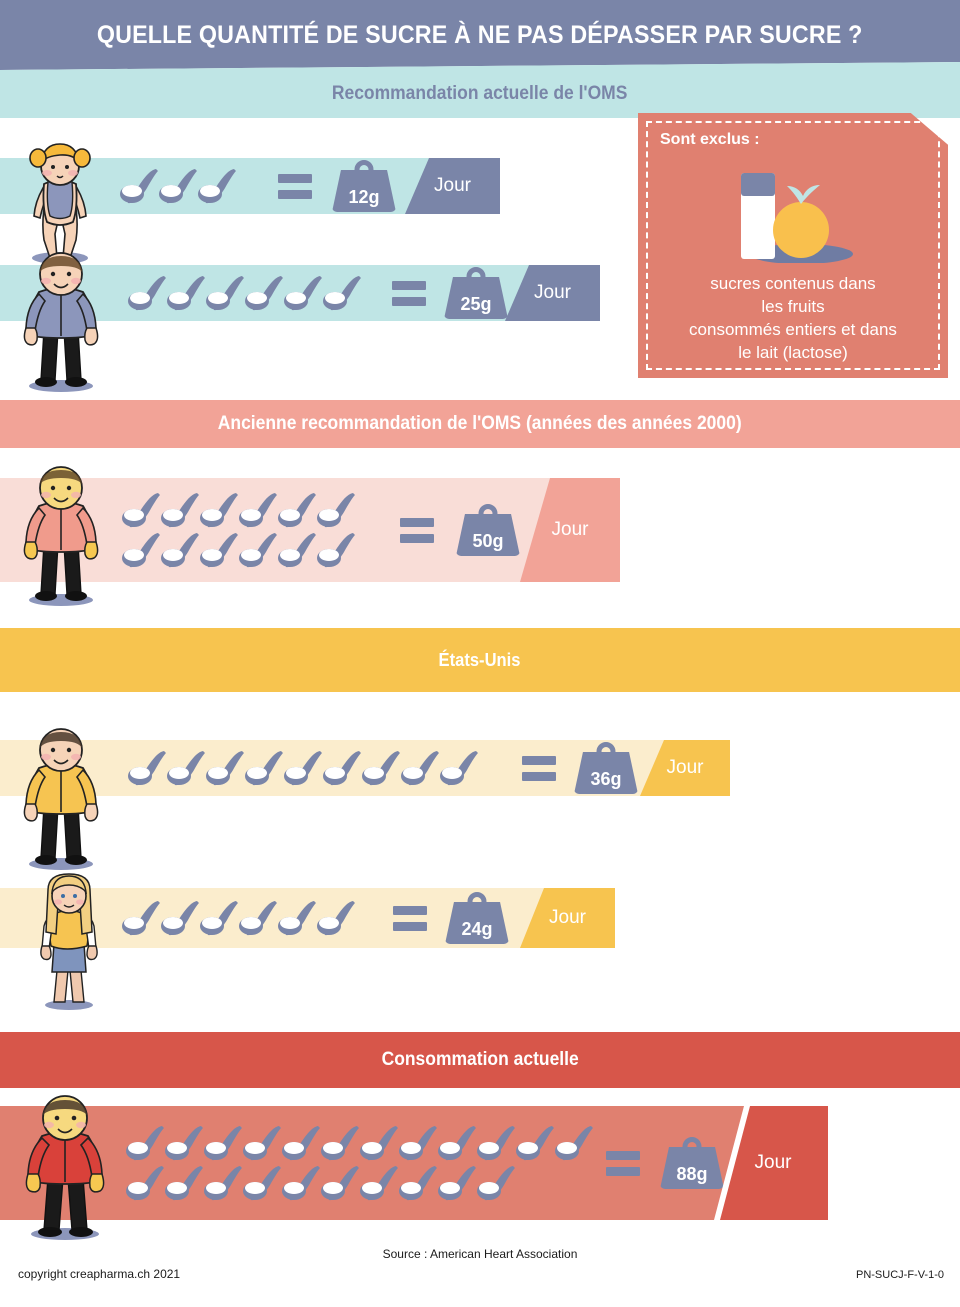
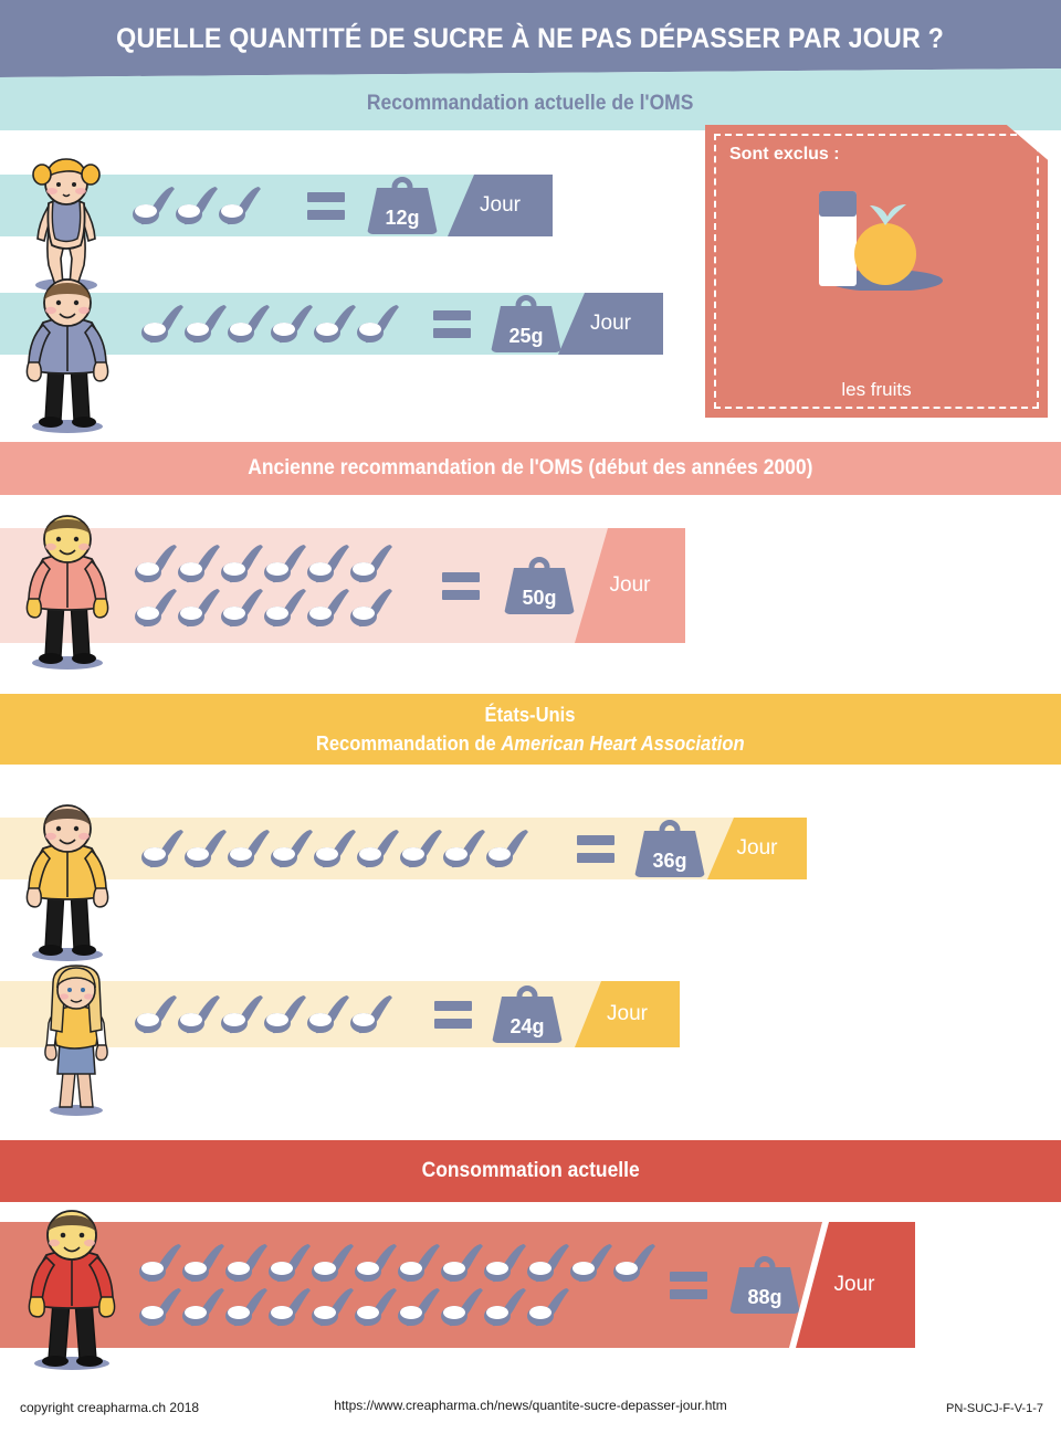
- QUELLE QUANTITÉ DE SUCRE À NE PAS DÉPASSER PAR SUCRE ?
+ QUELLE QUANTITÉ DE SUCRE À NE PAS DÉPASSER PAR JOUR ?
  Recommandation actuelle de l'OMS
  Sont exclus :
- sucres contenus dans
  les fruits
- consommés entiers et dans
- le lait (lactose)
  12g
  Jour
  25g
  Jour
- Ancienne recommandation de l'OMS (années des années 2000)
+ Ancienne recommandation de l'OMS (début des années 2000)
  50g
  Jour
  États-Unis
+ Recommandation de American Heart Association
  36g
  Jour
  24g
  Jour
  Consommation actuelle
  88g
  Jour
- Source : American Heart Association
- copyright creapharma.ch 2021
+ copyright creapharma.ch 2018
+ https://www.creapharma.ch/news/quantite-sucre-depasser-jour.htm
- PN-SUCJ-F-V-1-0
+ PN-SUCJ-F-V-1-7
